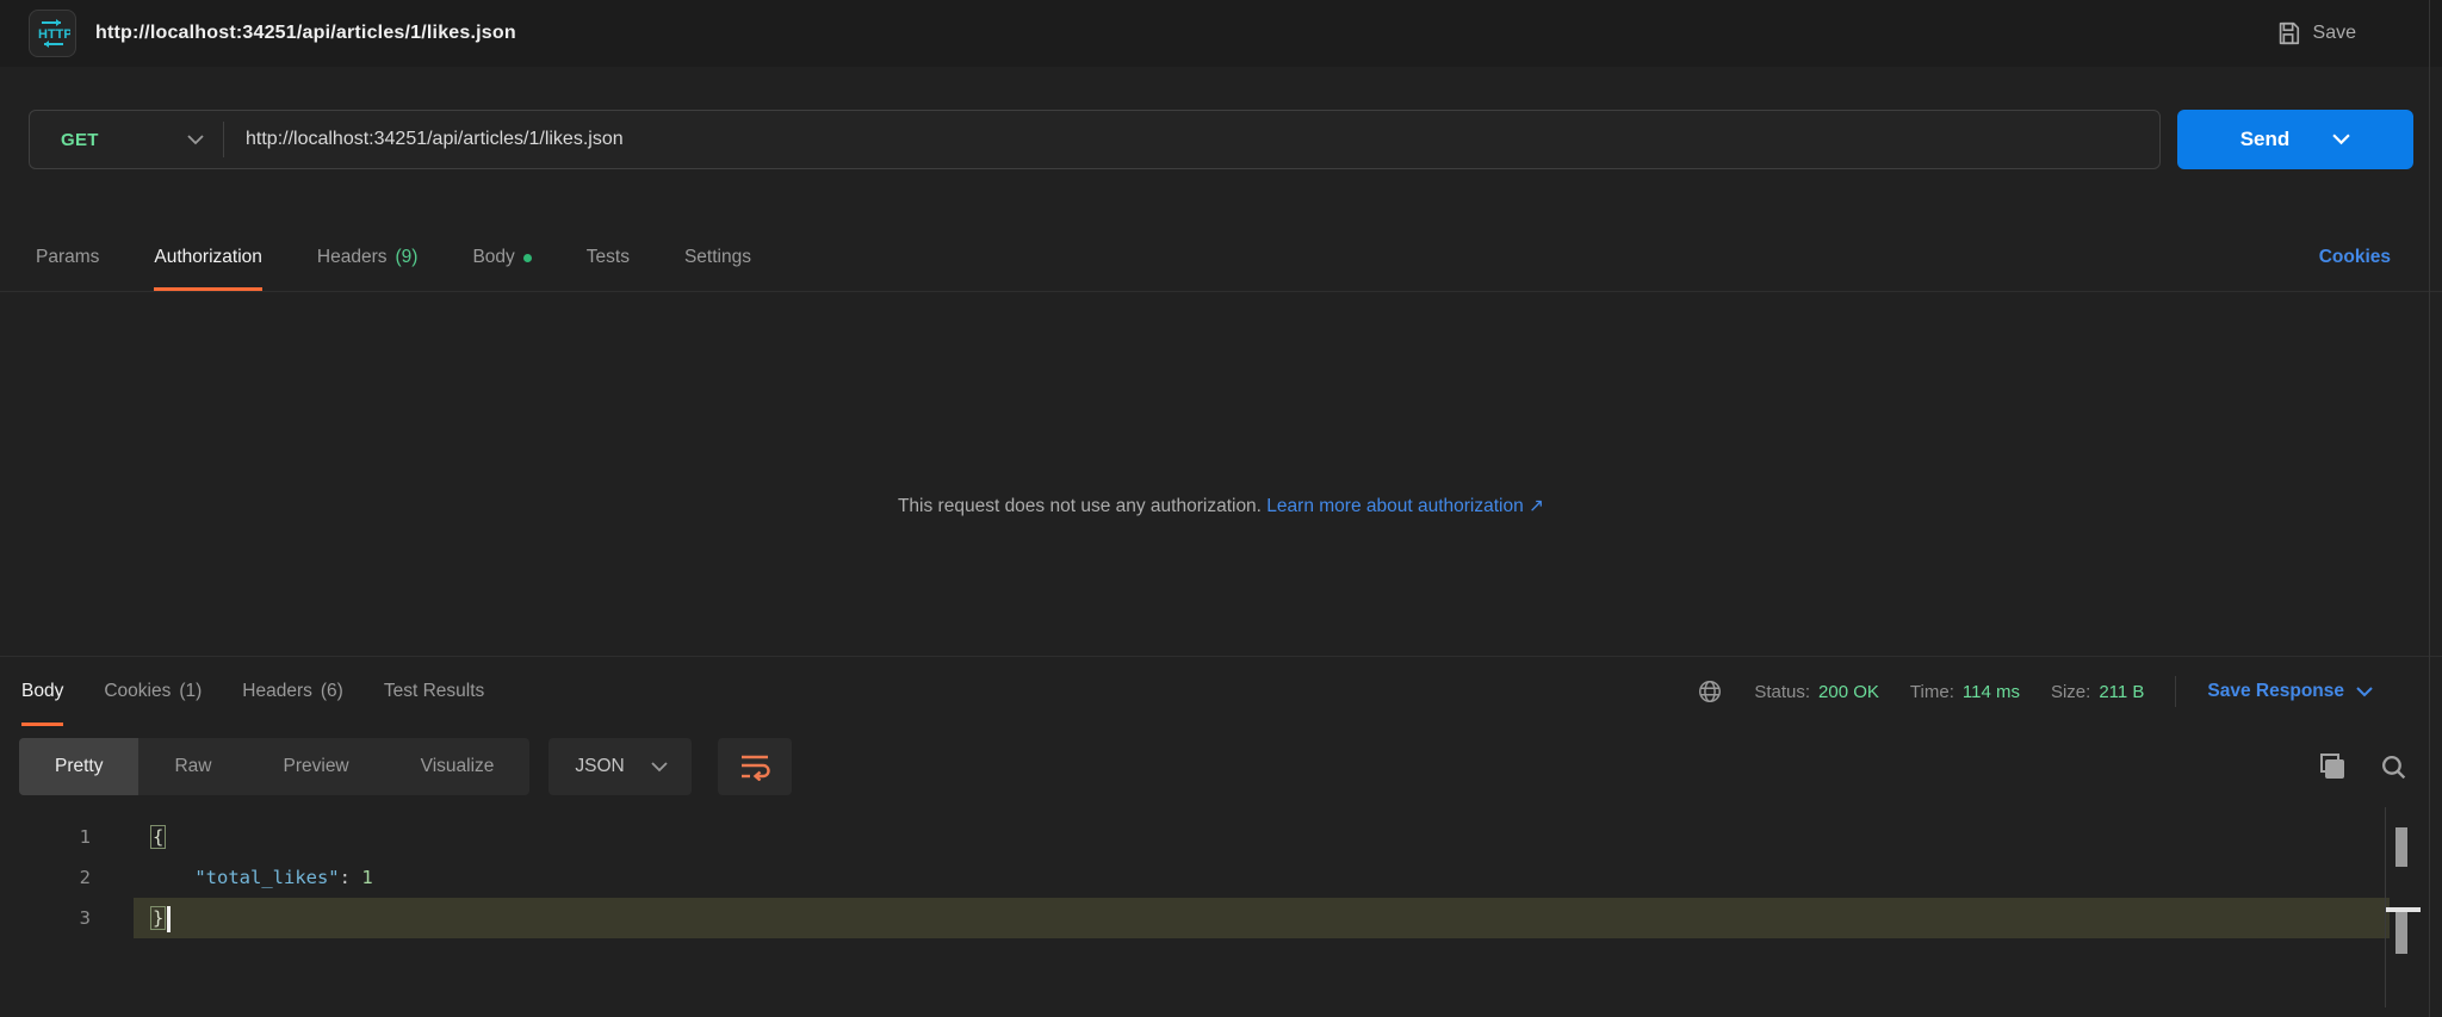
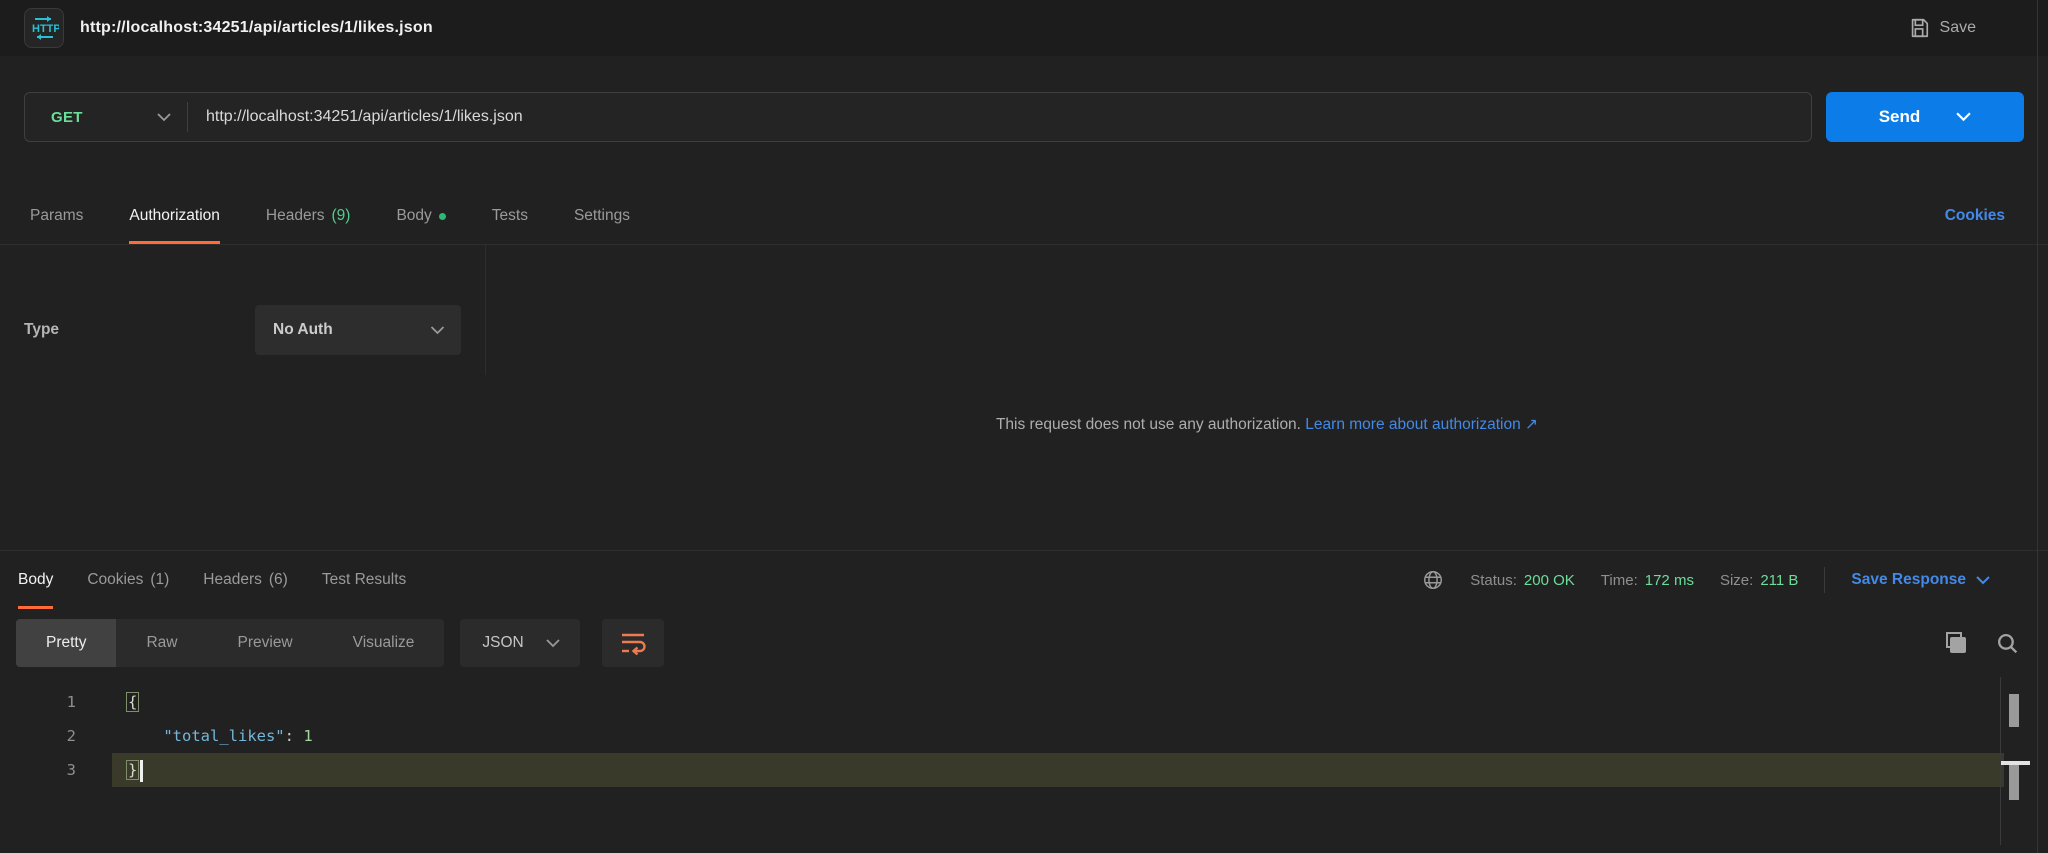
  HTTP
  http://localhost:34251/api/articles/1/likes.json
  Save
  GET
  http://localhost:34251/api/articles/1/likes.json
  Send
  Params
  Authorization
  Headers
  (9)
  Body
  Tests
  Settings
  Cookies
+ Type
+ No Auth
  This request does not use any authorization. Learn more about authorization ↗
  Body
  Cookies
  (1)
  Headers
  (6)
  Test Results
  Status:
  200 OK
  Time:
- 114 ms
+ 172 ms
  Size:
  211 B
  Save Response
  Pretty
  Raw
  Preview
  Visualize
  JSON
  1
  {
  2
  "total_likes": 1
  3
  }
